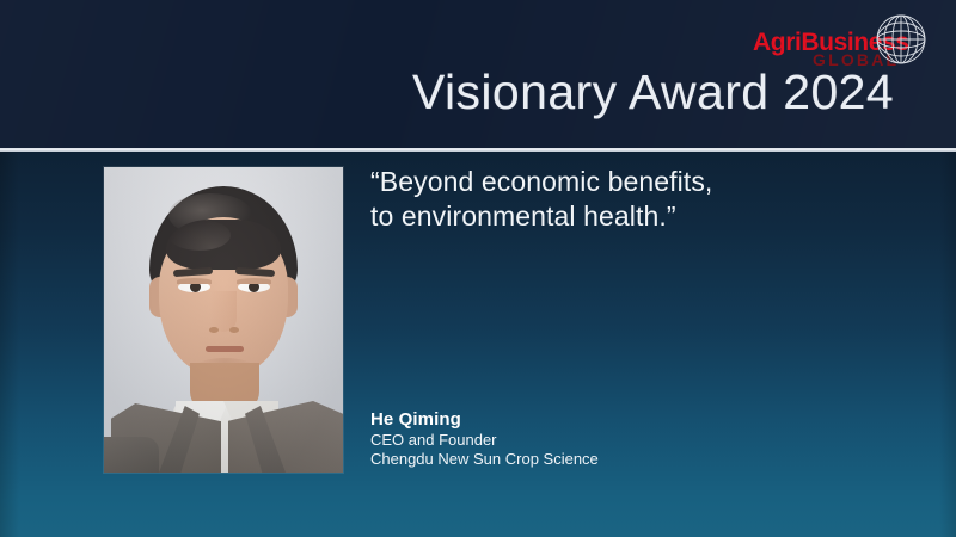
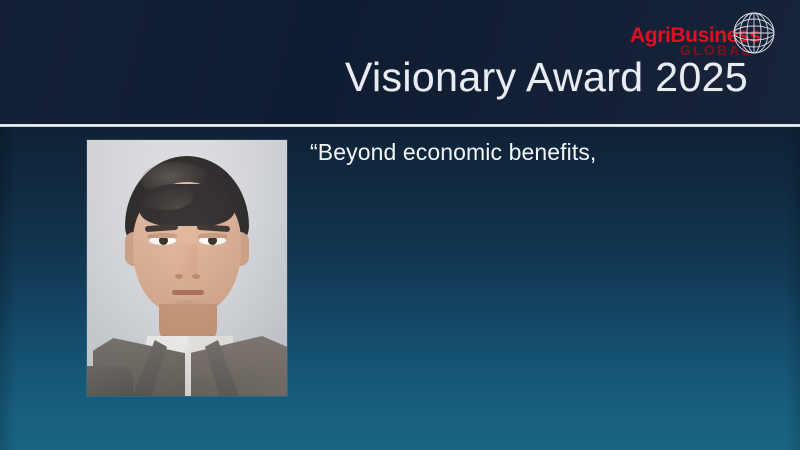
- Visionary Award 2024
+ Visionary Award 2025
  AgriBusiness
  GLOBA
  “Beyond economic benefits,
- to environmental health.”
- He Qiming
- CEO and Founder
- Chengdu New Sun Crop Science
